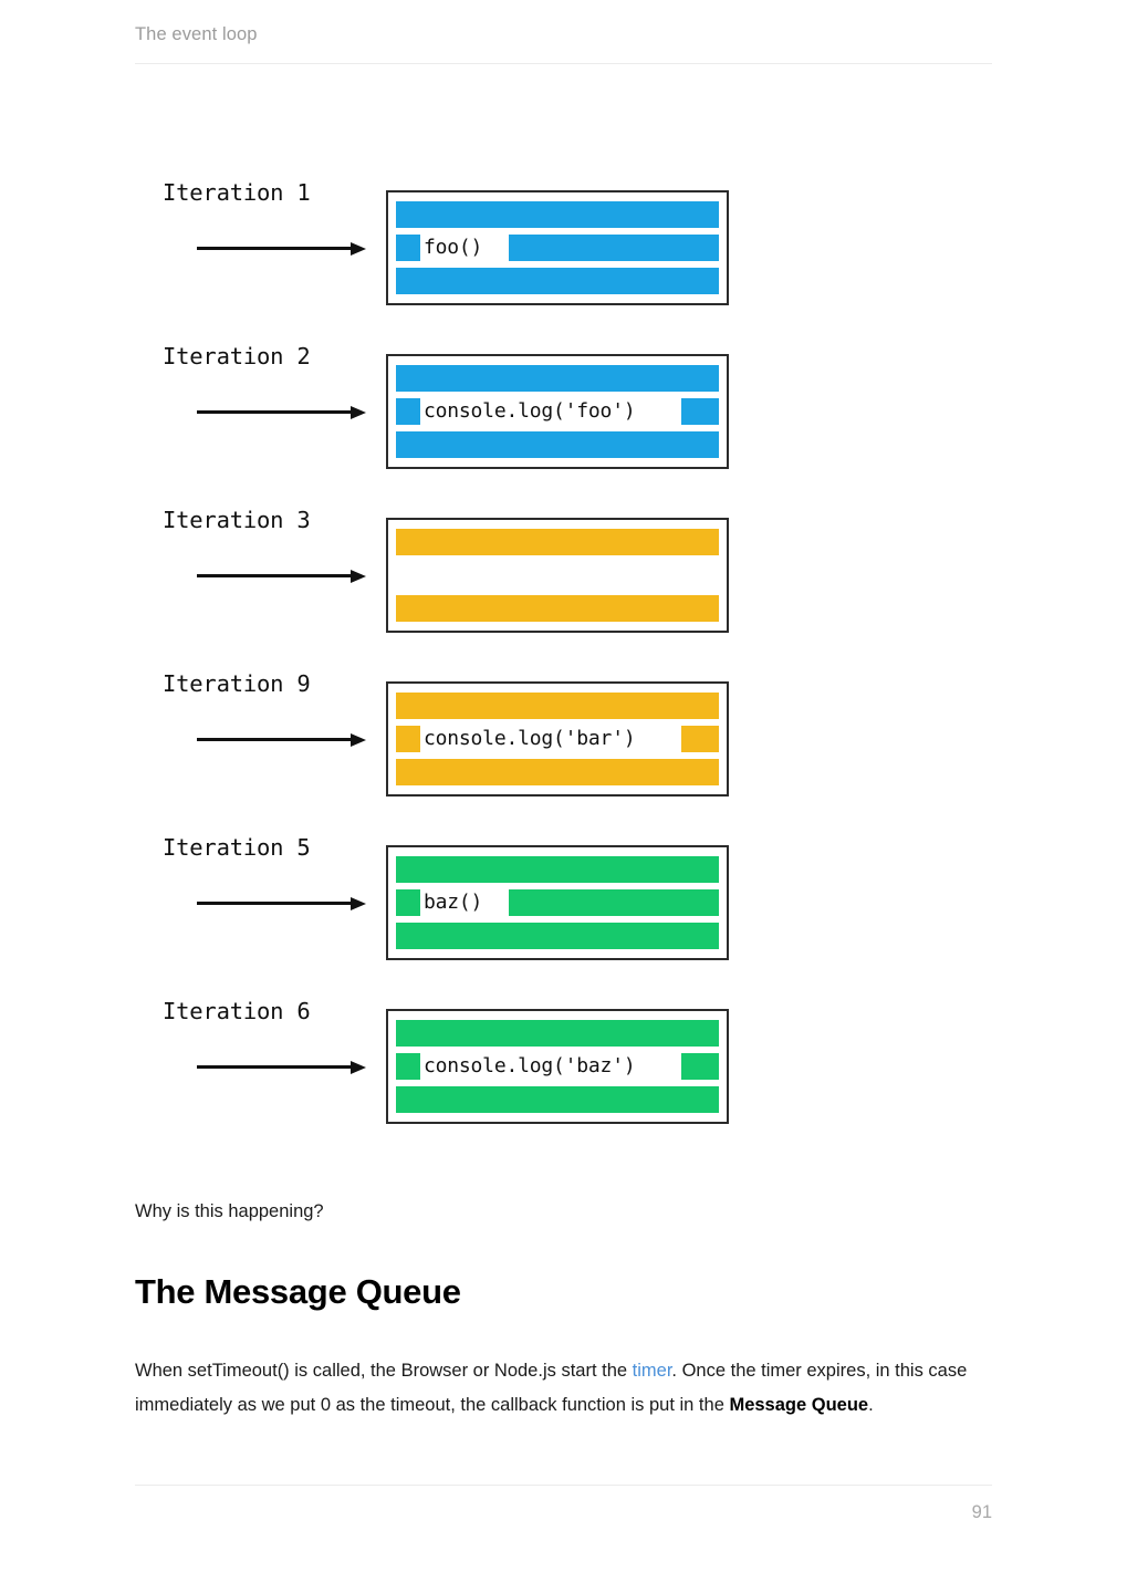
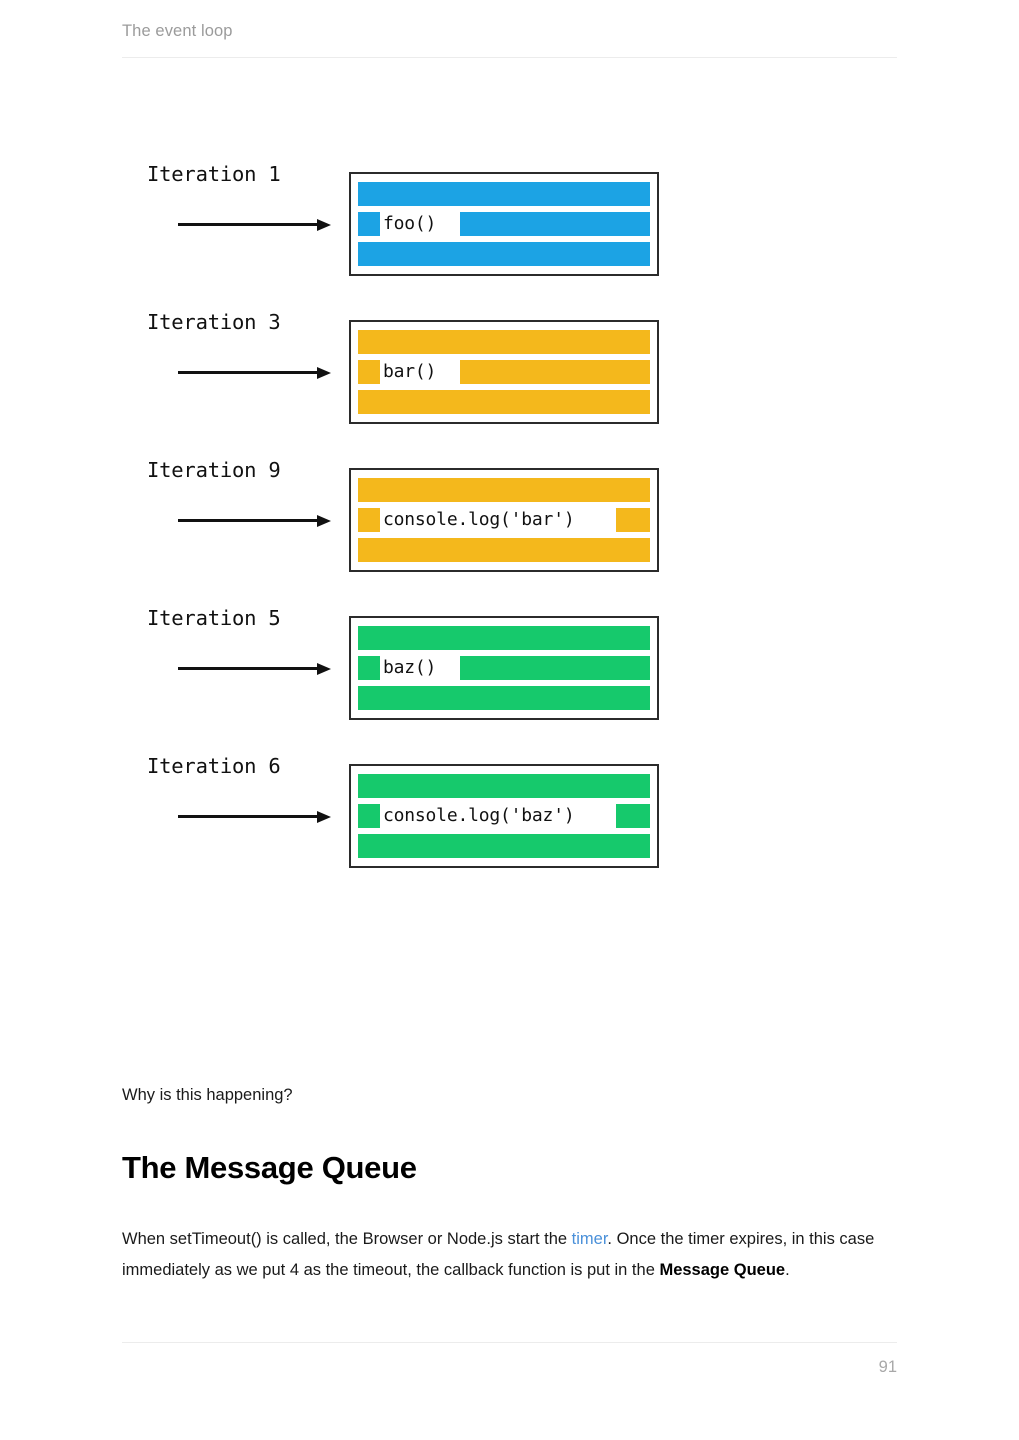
  The event loop
  Iteration 1
  foo()
- Iteration 2
- console.log('foo')
  Iteration 3
+ bar()
  Iteration 9
  console.log('bar')
  Iteration 5
  baz()
  Iteration 6
  console.log('baz')
  Why is this happening?
  The Message Queue
- When setTimeout() is called, the Browser or Node.js start the timer. Once the timer expires, in this case immediately as we put 0 as the timeout, the callback function is put in the Message Queue.
+ When setTimeout() is called, the Browser or Node.js start the timer. Once the timer expires, in this case immediately as we put 4 as the timeout, the callback function is put in the Message Queue.
  91
